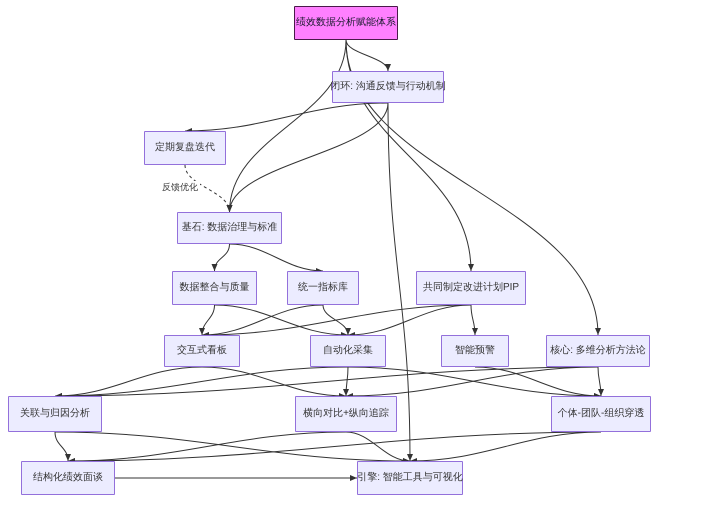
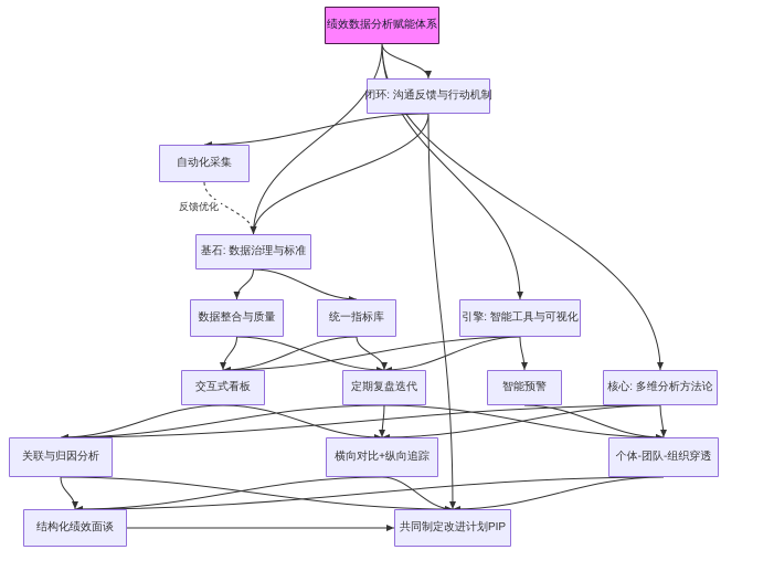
  绩效数据分析赋能体系
  闭环: 沟通反馈与行动机制
- 定期复盘迭代
+ 自动化采集
  基石: 数据治理与标准
  数据整合与质量
  统一指标库
- 共同制定改进计划PIP
+ 引擎: 智能工具与可视化
  交互式看板
- 自动化采集
+ 定期复盘迭代
  智能预警
  核心: 多维分析方法论
  关联与归因分析
  横向对比+纵向追踪
  个体-团队-组织穿透
  结构化绩效面谈
- 引擎: 智能工具与可视化
+ 共同制定改进计划PIP
  反馈优化
